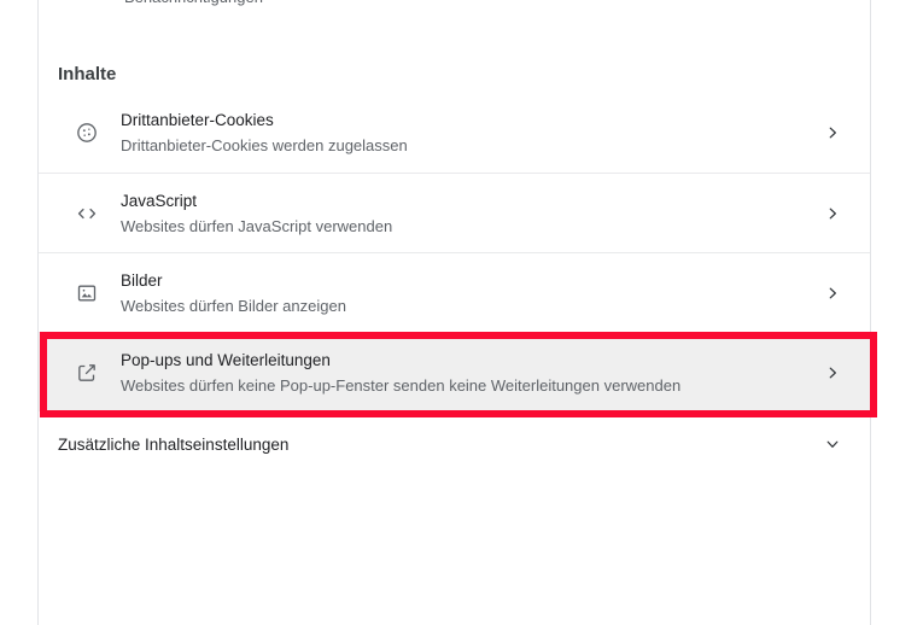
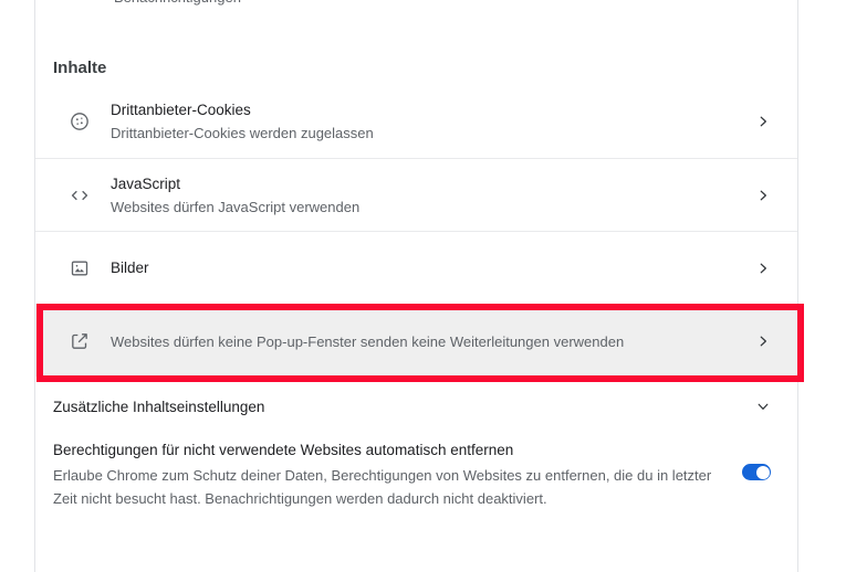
  Inhalte
  Drittanbieter-Cookies
  Drittanbieter-Cookies werden zugelassen
  JavaScript
  Websites dürfen JavaScript verwenden
  Bilder
- Websites dürfen Bilder anzeigen
- Pop-ups und Weiterleitungen
  Websites dürfen keine Pop-up-Fenster senden keine Weiterleitungen verwenden
  Zusätzliche Inhaltseinstellungen
+ Berechtigungen für nicht verwendete Websites automatisch entfernen
+ Erlaube Chrome zum Schutz deiner Daten, Berechtigungen von Websites zu entfernen, die du in letzter Zeit nicht besucht hast. Benachrichtigungen werden dadurch nicht deaktiviert.
